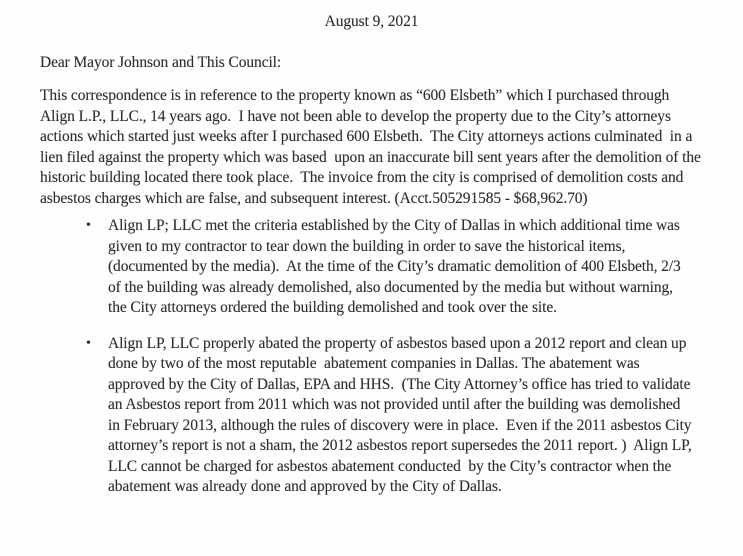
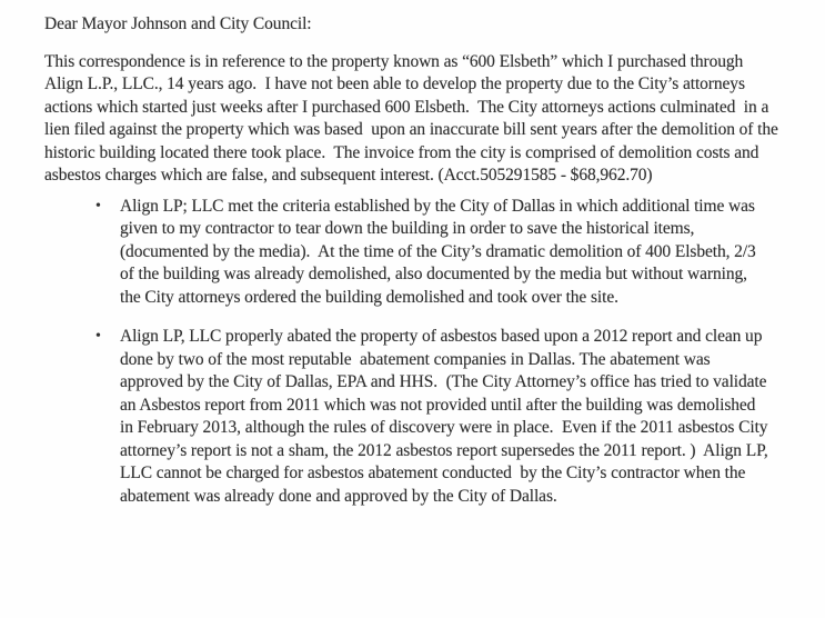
- August 9, 2021
- Dear Mayor Johnson and This Council:
+ Dear Mayor Johnson and City Council:
  This correspondence is in reference to the property known as “600 Elsbeth” which I purchased through Align L.P., LLC., 14 years ago. I have not been able to develop the property due to the City’s attorneys actions which started just weeks after I purchased 600 Elsbeth. The City attorneys actions culminated in a lien filed against the property which was based upon an inaccurate bill sent years after the demolition of the historic building located there took place. The invoice from the city is comprised of demolition costs and asbestos charges which are false, and subsequent interest. (Acct.505291585 - $68,962.70)
  •
  Align LP; LLC met the criteria established by the City of Dallas in which additional time was given to my contractor to tear down the building in order to save the historical items, (documented by the media). At the time of the City’s dramatic demolition of 400 Elsbeth, 2/3 of the building was already demolished, also documented by the media but without warning, the City attorneys ordered the building demolished and took over the site.
  •
  Align LP, LLC properly abated the property of asbestos based upon a 2012 report and clean up done by two of the most reputable abatement companies in Dallas. The abatement was approved by the City of Dallas, EPA and HHS. (The City Attorney’s office has tried to validate an Asbestos report from 2011 which was not provided until after the building was demolished in February 2013, although the rules of discovery were in place. Even if the 2011 asbestos City attorney’s report is not a sham, the 2012 asbestos report supersedes the 2011 report. ) Align LP, LLC cannot be charged for asbestos abatement conducted by the City’s contractor when the abatement was already done and approved by the City of Dallas.
